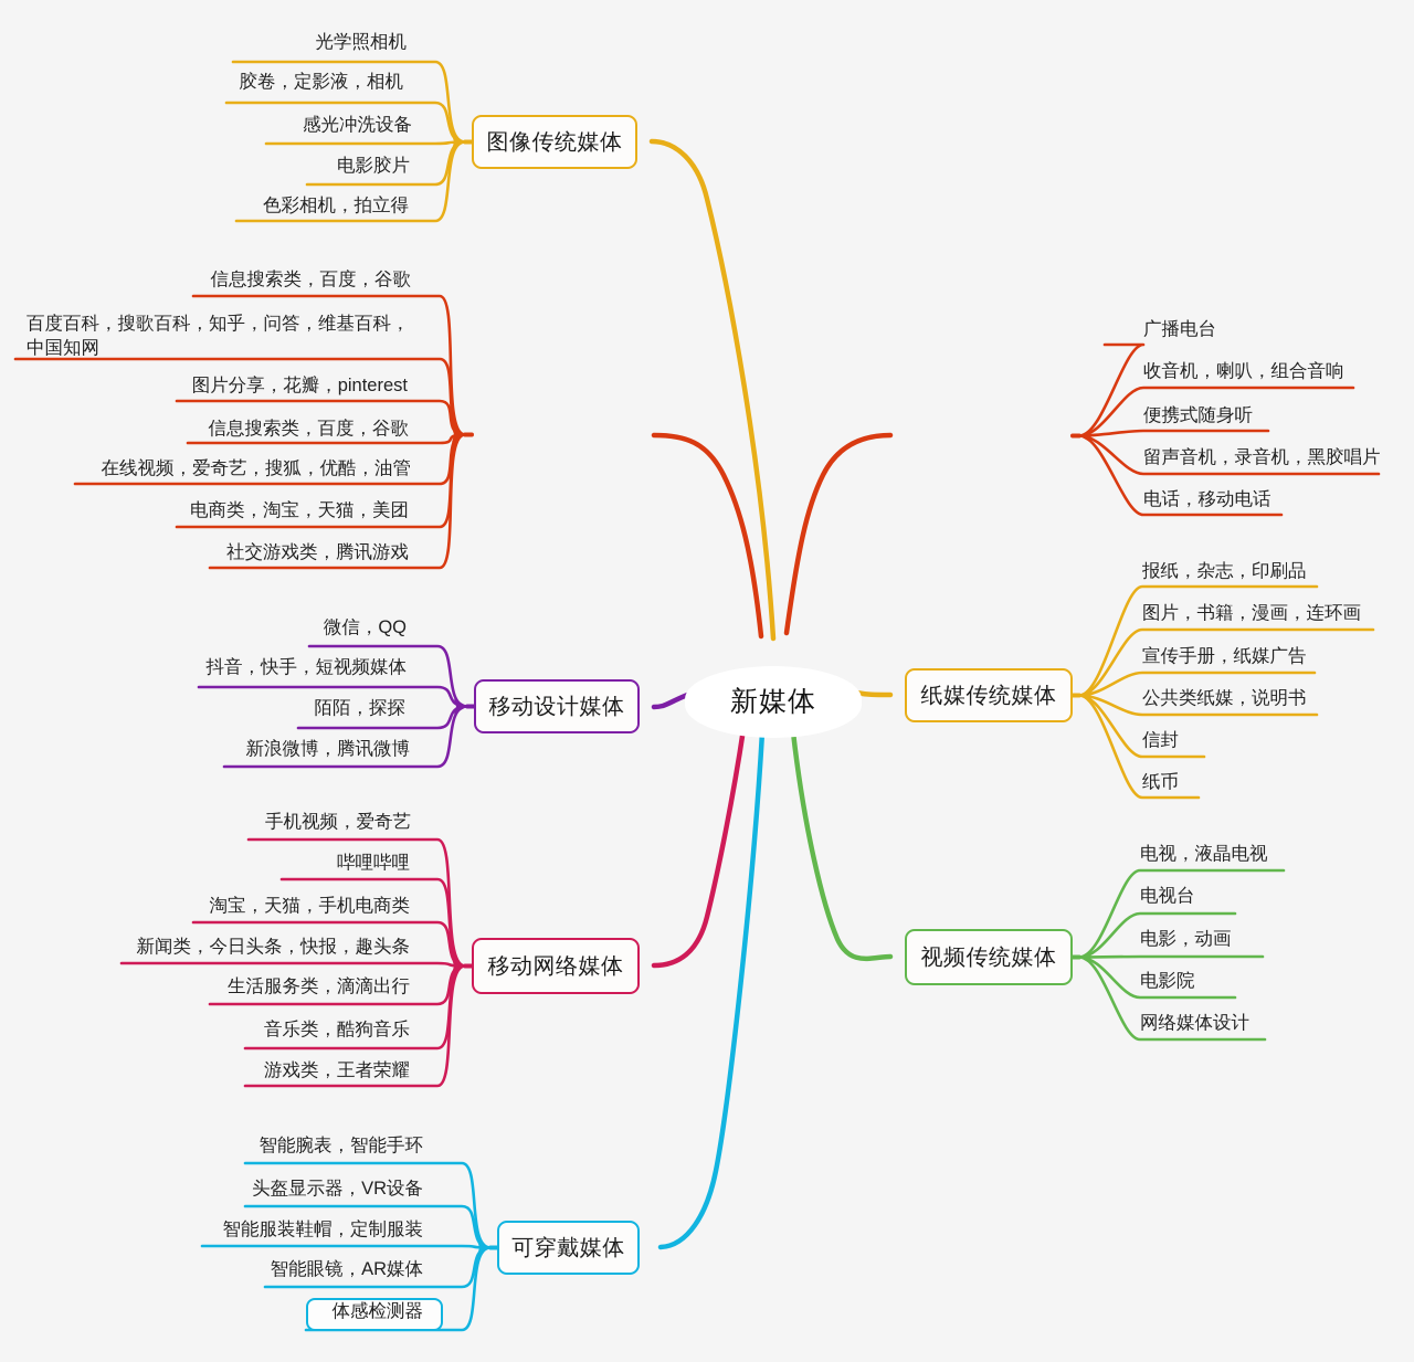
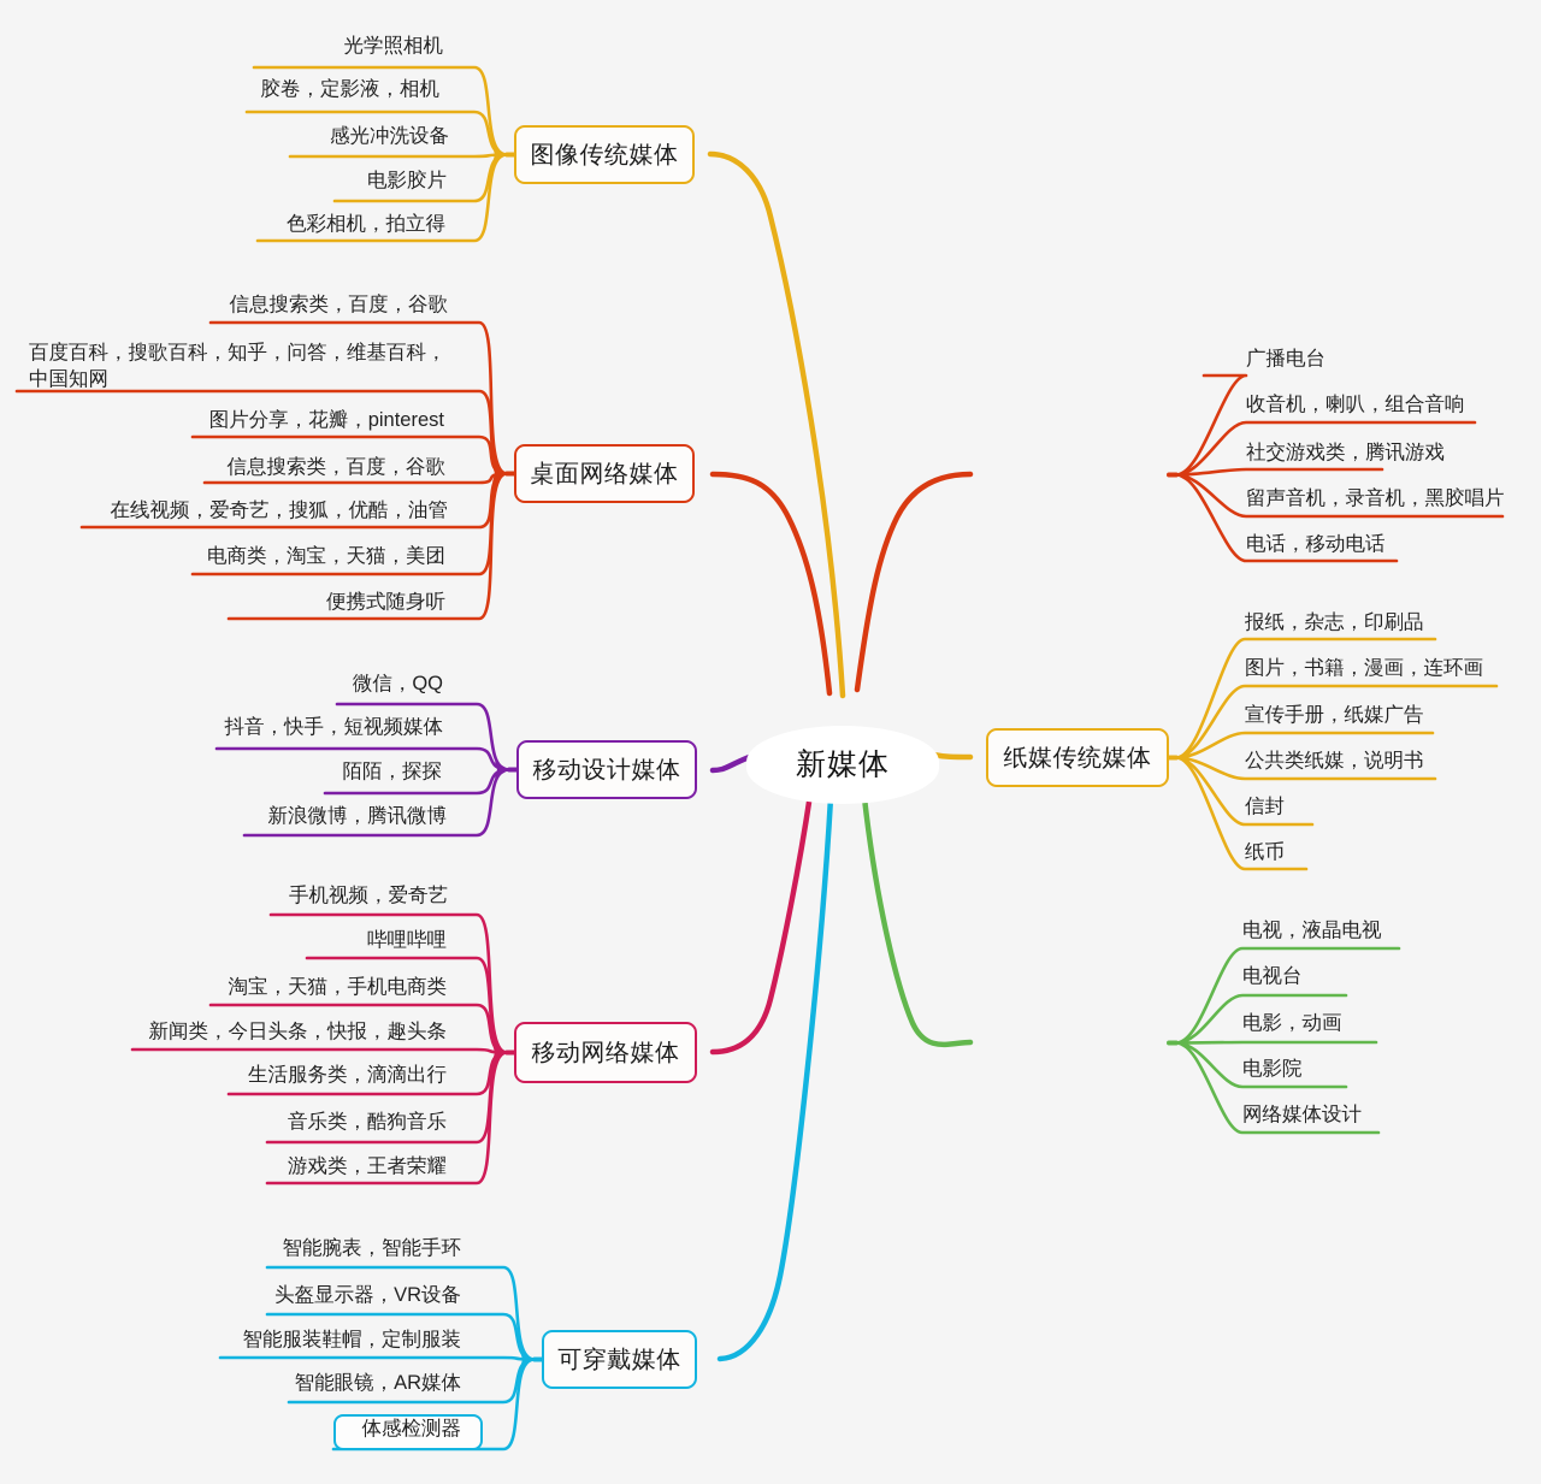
  图像传统媒体
  光学照相机
  胶卷，定影液，相机
  感光冲洗设备
  电影胶片
  色彩相机，拍立得
+ 桌面网络媒体
  信息搜索类，百度，谷歌
  百度百科，搜歌百科，知乎，问答，维基百科，中国知网
  图片分享，花瓣，pinterest
  信息搜索类，百度，谷歌
  在线视频，爱奇艺，搜狐，优酷，油管
  电商类，淘宝，天猫，美团
- 社交游戏类，腾讯游戏
+ 便携式随身听
  移动设计媒体
  微信，QQ
  抖音，快手，短视频媒体
  陌陌，探探
  新浪微博，腾讯微博
  移动网络媒体
  手机视频，爱奇艺
  哔哩哔哩
  淘宝，天猫，手机电商类
  新闻类，今日头条，快报，趣头条
  生活服务类，滴滴出行
  音乐类，酷狗音乐
  游戏类，王者荣耀
  可穿戴媒体
  智能腕表，智能手环
  头盔显示器，VR设备
  智能服装鞋帽，定制服装
  智能眼镜，AR媒体
  体感检测器
  广播电台
  收音机，喇叭，组合音响
- 便携式随身听
+ 社交游戏类，腾讯游戏
  留声音机，录音机，黑胶唱片
  电话，移动电话
  纸媒传统媒体
  报纸，杂志，印刷品
  图片，书籍，漫画，连环画
  宣传手册，纸媒广告
  公共类纸媒，说明书
  信封
  纸币
- 视频传统媒体
  电视，液晶电视
  电视台
  电影，动画
  电影院
  网络媒体设计
  新媒体
